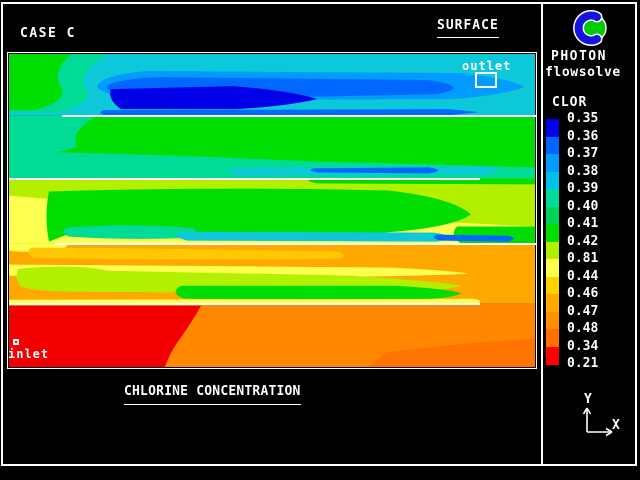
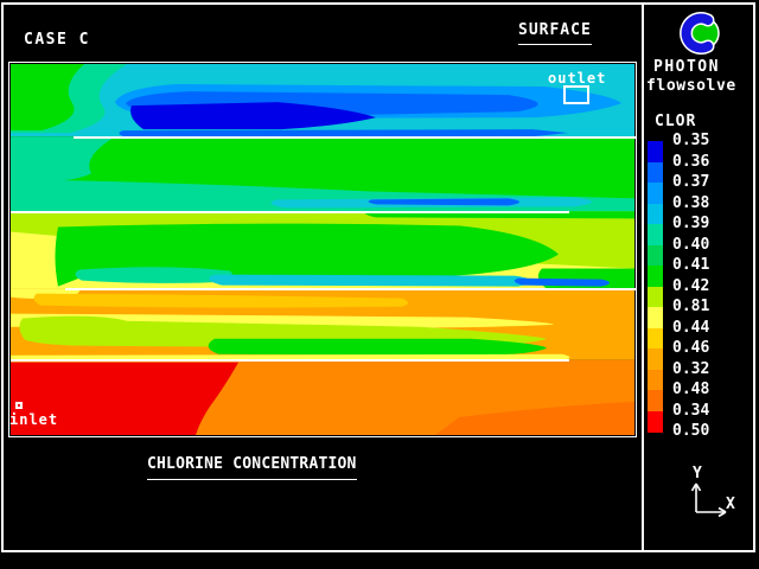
  CASE C
  SURFACE
  outlet
  inlet
  CHLORINE CONCENTRATION
  PHOTON
  flowsolve
  CLOR
  0.35
  0.36
  0.37
  0.38
  0.39
  0.40
  0.41
  0.42
  0.81
  0.44
  0.46
- 0.47
+ 0.32
  0.48
  0.34
- 0.21
+ 0.50
  Y
  X
